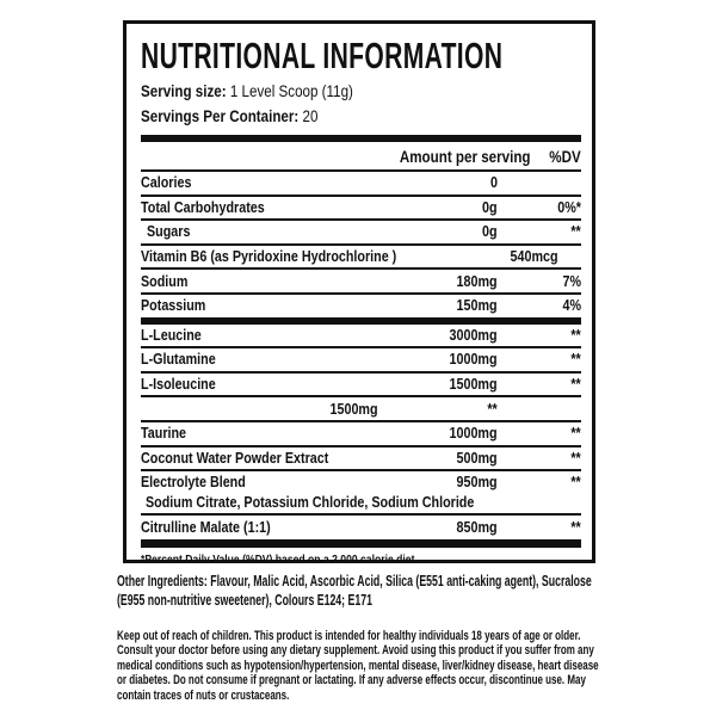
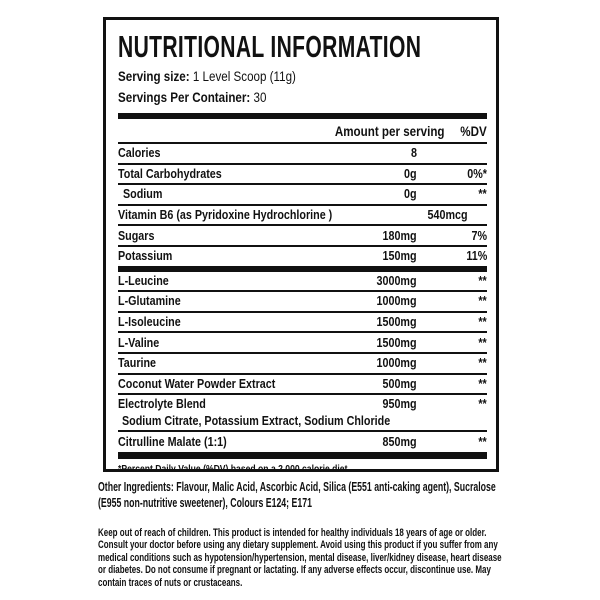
  NUTRITIONAL INFORMATION
  Serving size: 1 Level Scoop (11g)
- Servings Per Container: 20
+ Servings Per Container: 30
  Amount per serving
  %DV
  Calories
- 0
+ 8
  Total Carbohydrates
  0g
  0%*
- Sugars
+ Sodium
  0g
  **
  Vitamin B6 (as Pyridoxine Hydrochlorine )
  540mcg
- Sodium
+ Sugars
  180mg
  7%
  Potassium
  150mg
- 4%
+ 11%
  L-Leucine
  3000mg
  **
  L-Glutamine
  1000mg
  **
  L-Isoleucine
  1500mg
  **
+ L-Valine
  1500mg
  **
  Taurine
  1000mg
  **
  Coconut Water Powder Extract
  500mg
  **
  Electrolyte Blend
  950mg
  **
- Sodium Citrate, Potassium Chloride, Sodium Chloride
+ Sodium Citrate, Potassium Extract, Sodium Chloride
  Citrulline Malate (1:1)
  850mg
  **
  Other Ingredients: Flavour, Malic Acid, Ascorbic Acid, Silica (E551 anti-caking agent), Sucralose (E955 non-nutritive sweetener), Colours E124; E171
  Keep out of reach of children. This product is intended for healthy individuals 18 years of age or older. Consult your doctor before using any dietary supplement. Avoid using this product if you suffer from any medical conditions such as hypotension/hypertension, mental disease, liver/kidney disease, heart disease or diabetes. Do not consume if pregnant or lactating. If any adverse effects occur, discontinue use. May contain traces of nuts or crustaceans.
